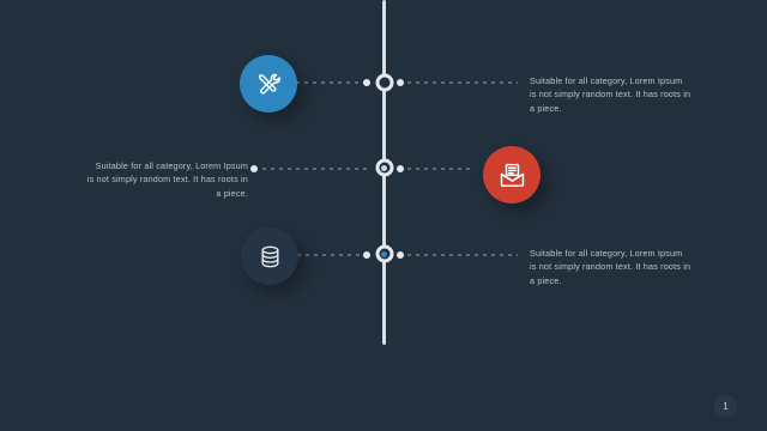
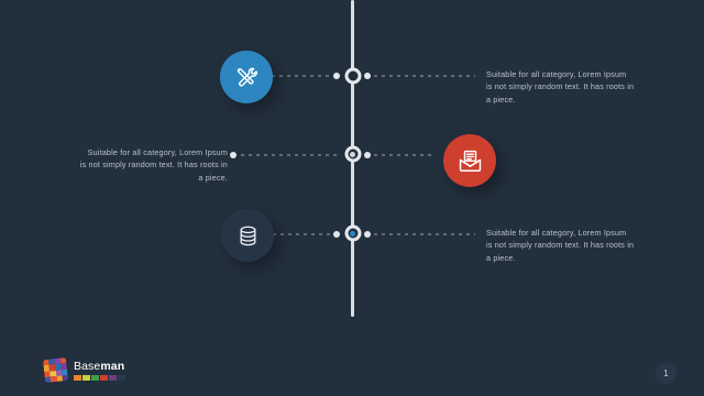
  Suitable for all category, Lorem Ipsum is not simply random text. It has roots in a piece.
  Suitable for all category, Lorem Ipsum is not simply random text. It has roots in a piece.
  Suitable for all category, Lorem Ipsum is not simply random text. It has roots in a piece.
+ Baseman
  1
